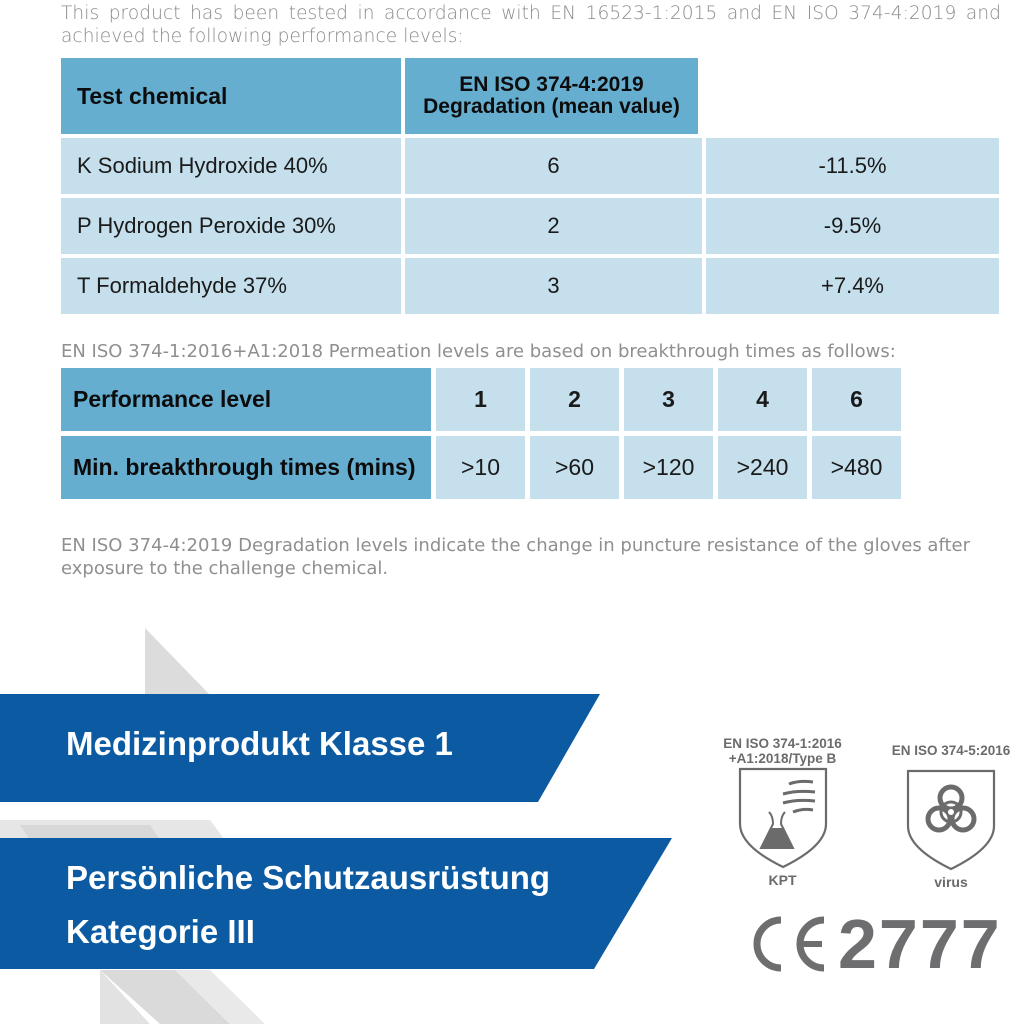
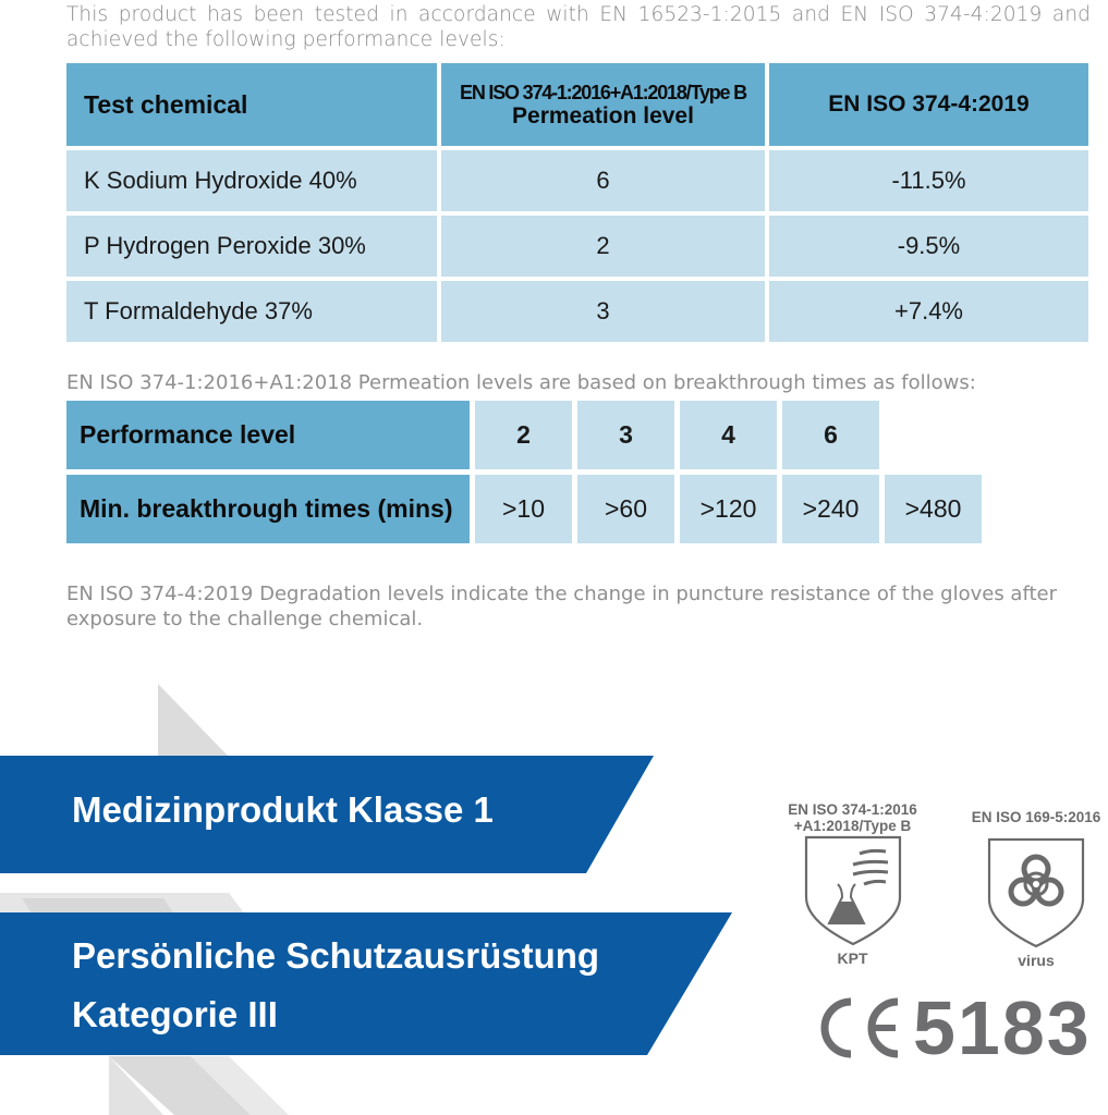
  This product has been tested in accordance with EN 16523-1:2015 and EN ISO 374-4:2019 and achieved the following performance levels:
  Test chemical
+ EN ISO 374-1:2016+A1:2018/Type B
+ Permeation level
  EN ISO 374-4:2019
- Degradation (mean value)
  K Sodium Hydroxide 40%
  6
  -11.5%
  P Hydrogen Peroxide 30%
  2
  -9.5%
  T Formaldehyde 37%
  3
  +7.4%
  EN ISO 374-1:2016+A1:2018 Permeation levels are based on breakthrough times as follows:
  Performance level
- 1
  2
  3
  4
  6
  Min. breakthrough times (mins)
  >10
  >60
  >120
  >240
  >480
  EN ISO 374-4:2019 Degradation levels indicate the change in puncture resistance of the gloves after exposure to the challenge chemical.
  Medizinprodukt Klasse 1
  Persönliche Schutzausrüstung
  Kategorie III
  EN ISO 374-1:2016
  +A1:2018/Type B
  KPT
- EN ISO 374-5:2016
+ EN ISO 169-5:2016
  virus
- 2777
+ 5183
